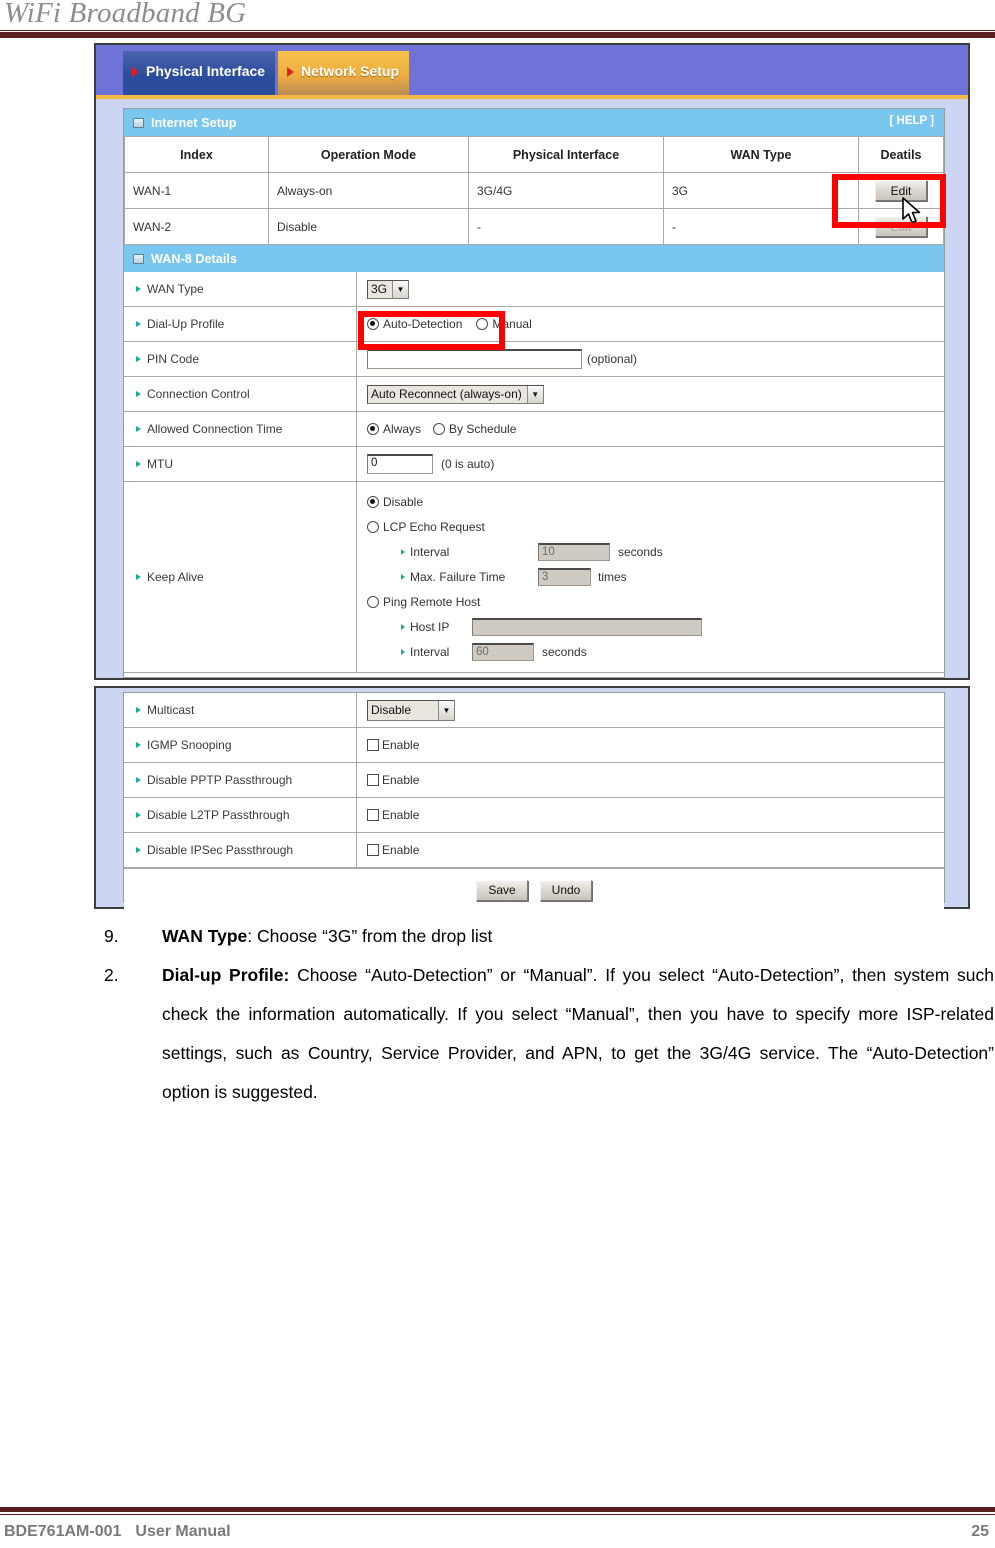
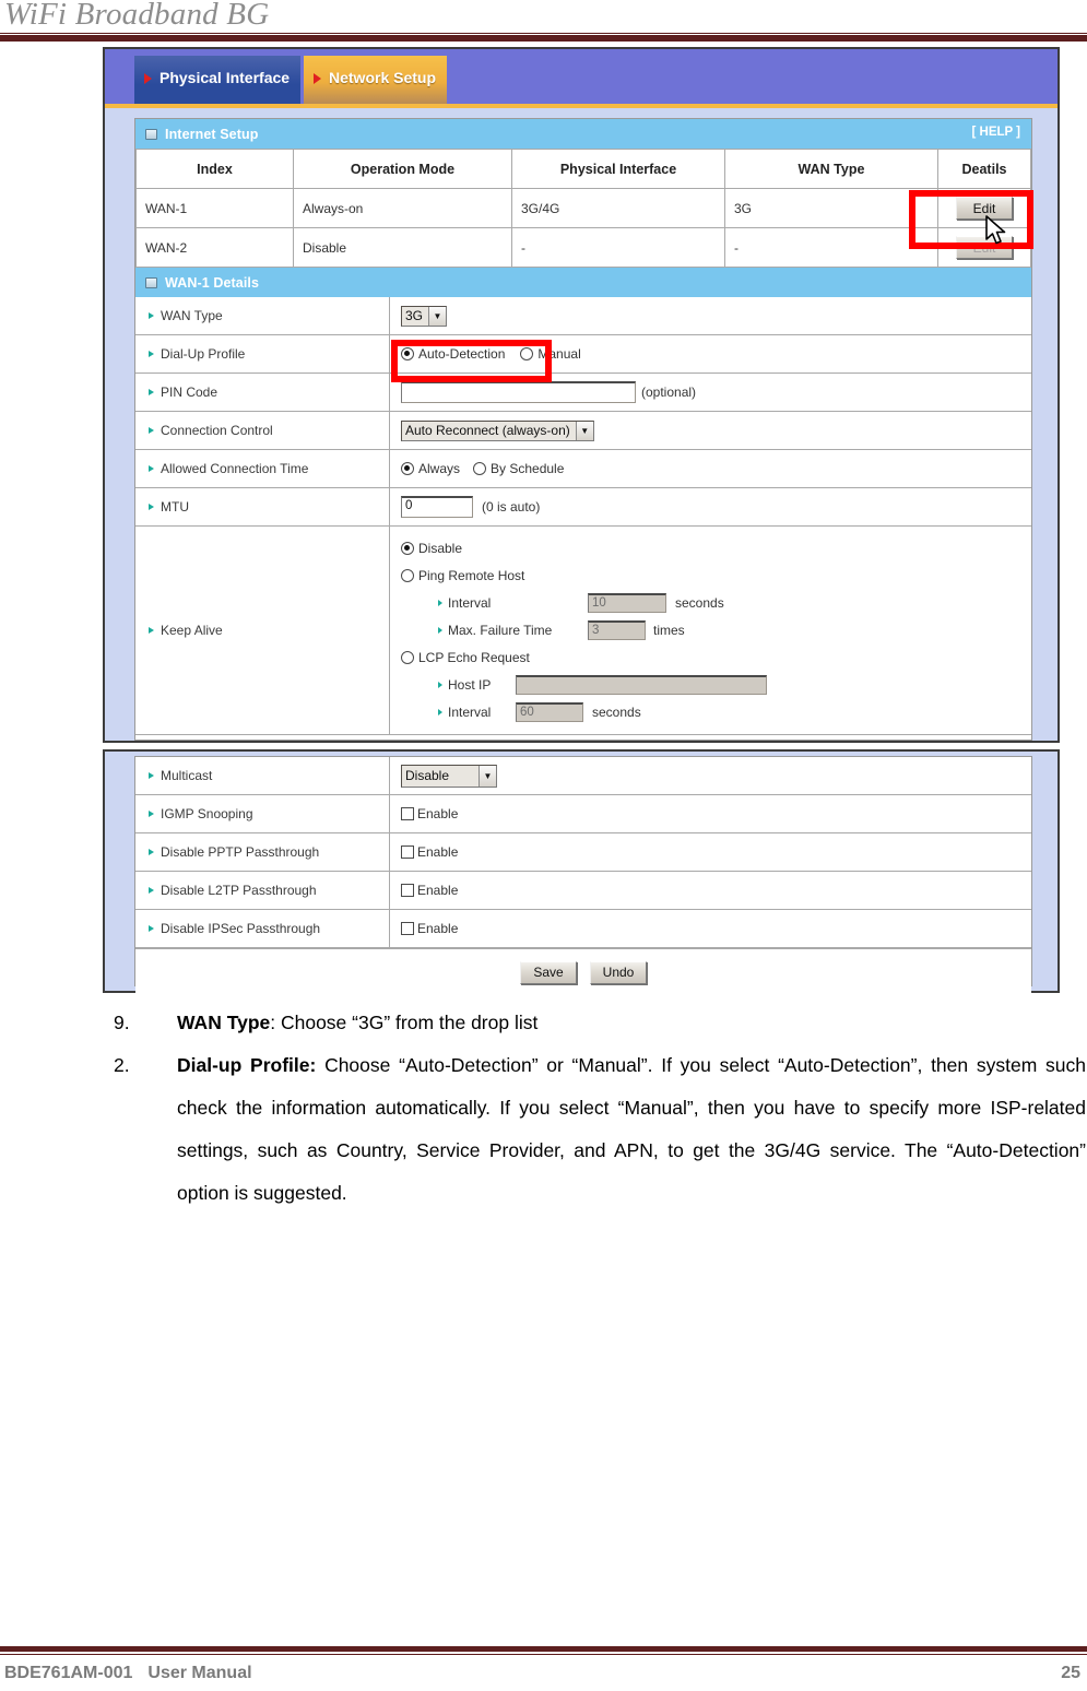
  WiFi Broadband BG
  Physical Interface
  Network Setup
  Internet Setup
  [ HELP ]
  Index	Operation Mode	Physical Interface	WAN Type	Deatils
  WAN-1	Always-on	3G/4G	3G	Edit
  WAN-2	Disable	-	-	Edit
- WAN-8 Details
+ WAN-1 Details
  WAN Type
  3G
  ▼
  Dial-Up Profile
  Auto-Detection
  Manual
  PIN Code
  (optional)
  Connection Control
  Auto Reconnect (always-on)
  ▼
  Allowed Connection Time
  Always
  By Schedule
  MTU
  0
  (0 is auto)
  Keep Alive
  Disable
- LCP Echo Request
+ Ping Remote Host
  Interval
  10
  seconds
  Max. Failure Time
  3
  times
- Ping Remote Host
+ LCP Echo Request
  Host IP
  Interval
  60
  seconds
  Multicast
  Disable
  ▼
  IGMP Snooping
  Enable
  Disable PPTP Passthrough
  Enable
  Disable L2TP Passthrough
  Enable
  Disable IPSec Passthrough
  Enable
  Save
  Undo
  9.
  WAN Type: Choose “3G” from the drop list
  2.
  Dial-up Profile: Choose “Auto-Detection” or “Manual”. If you select “Auto-Detection”, then system such check the information automatically. If you select “Manual”, then you have to specify more ISP-related settings, such as Country, Service Provider, and APN, to get the 3G/4G service. The “Auto-Detection” option is suggested.
  BDE761AM-001 User Manual
  25
